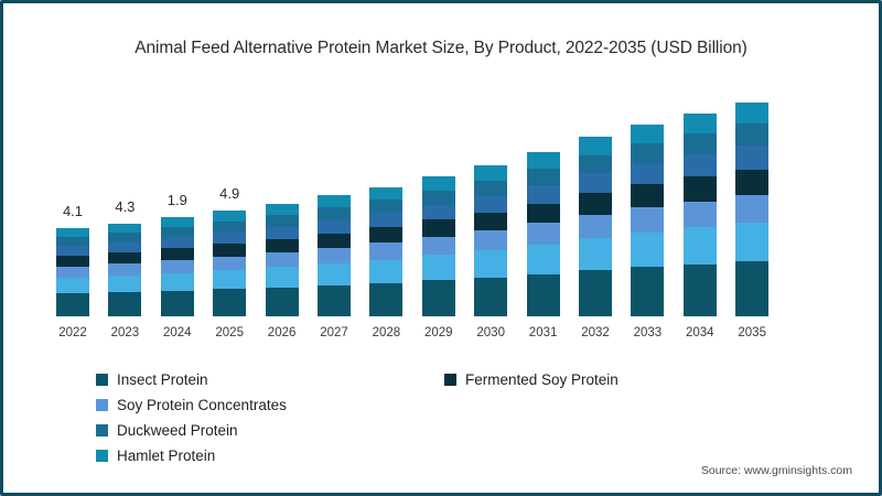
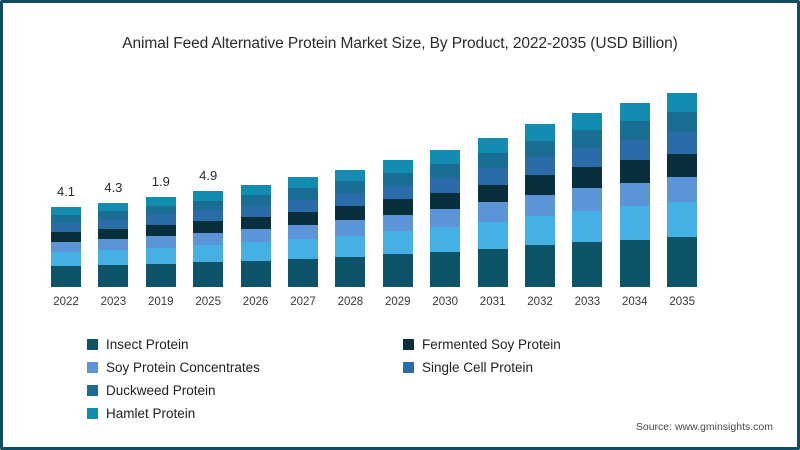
  Animal Feed Alternative Protein Market Size, By Product, 2022-2035 (USD Billion)
  4.1
  2022
  4.3
  2023
  1.9
- 2024
+ 2019
  4.9
  2025
  2026
  2027
  2028
  2029
  2030
  2031
  2032
  2033
  2034
  2035
  Insect Protein
  Soy Protein Concentrates
  Duckweed Protein
  Hamlet Protein
  Fermented Soy Protein
+ Single Cell Protein
  Source: www.gminsights.com
